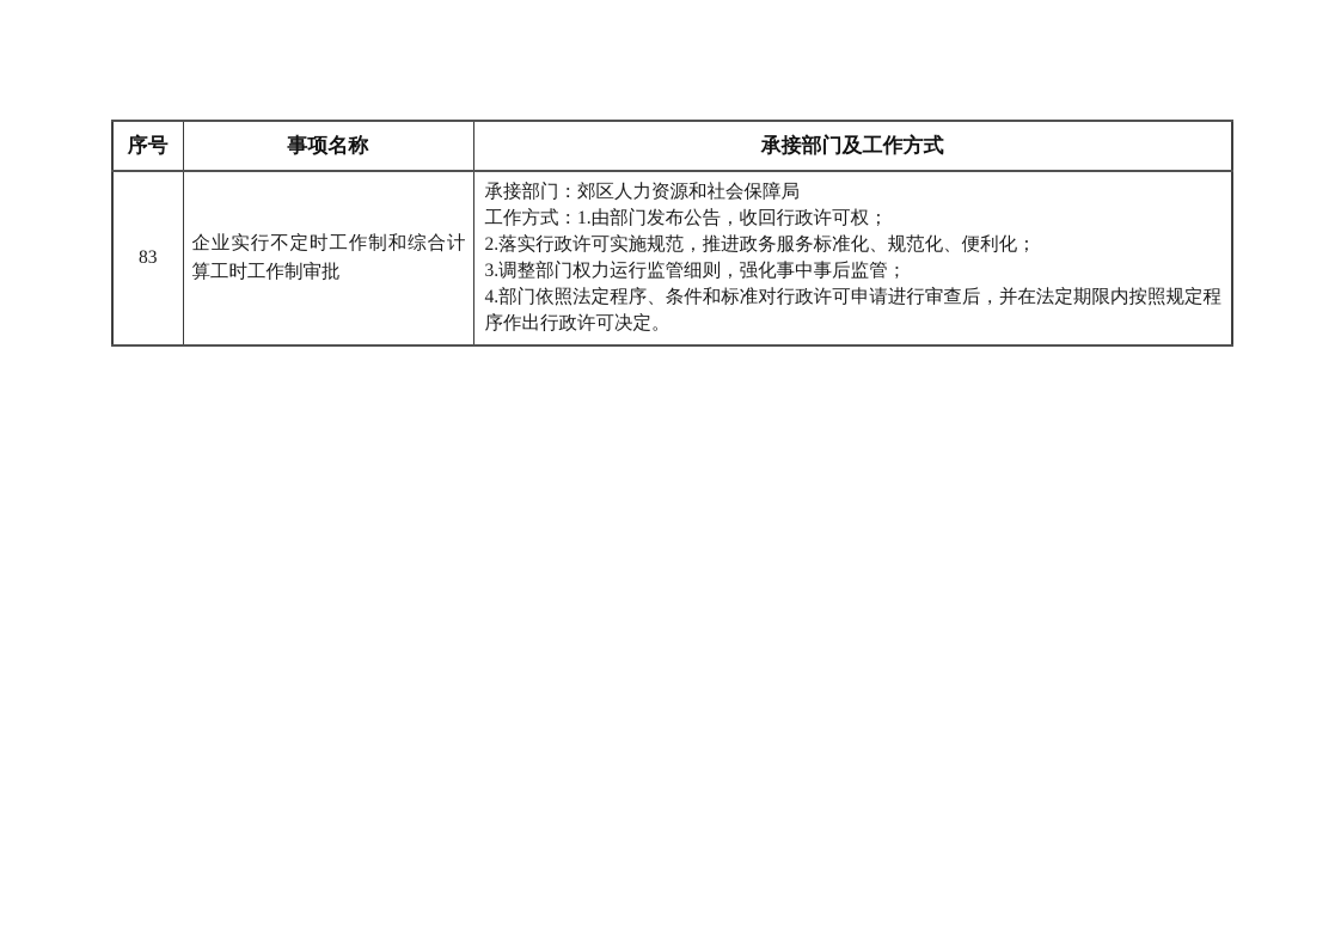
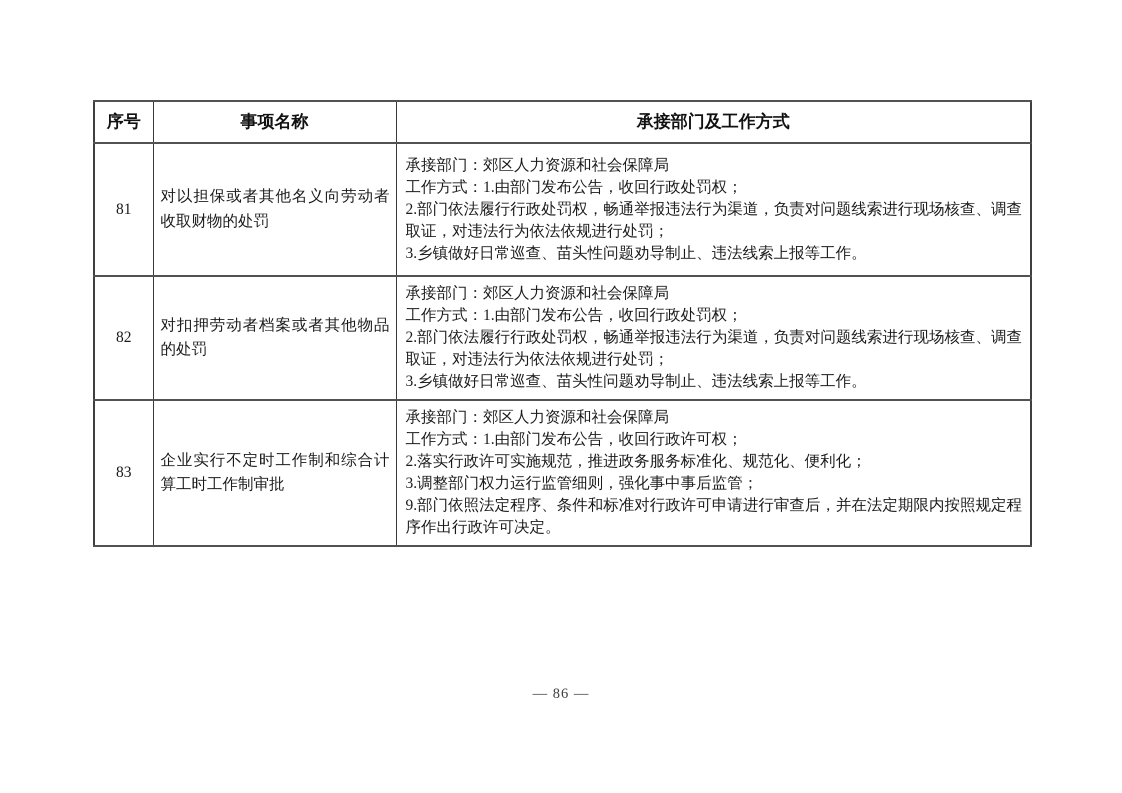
  序号	事项名称	承接部门及工作方式
+ 81	对以担保或者其他名义向劳动者收取财物的处罚	承接部门：郊区人力资源和社会保障局工作方式：1.由部门发布公告，收回行政处罚权；2.部门依法履行行政处罚权，畅通举报违法行为渠道，负责对问题线索进行现场核查、调查取证，对违法行为依法依规进行处罚；3.乡镇做好日常巡查、苗头性问题劝导制止、违法线索上报等工作。
+ 82	对扣押劳动者档案或者其他物品的处罚	承接部门：郊区人力资源和社会保障局工作方式：1.由部门发布公告，收回行政处罚权；2.部门依法履行行政处罚权，畅通举报违法行为渠道，负责对问题线索进行现场核查、调查取证，对违法行为依法依规进行处罚；3.乡镇做好日常巡查、苗头性问题劝导制止、违法线索上报等工作。
- 83	企业实行不定时工作制和综合计算工时工作制审批	承接部门：郊区人力资源和社会保障局工作方式：1.由部门发布公告，收回行政许可权；2.落实行政许可实施规范，推进政务服务标准化、规范化、便利化；3.调整部门权力运行监管细则，强化事中事后监管；4.部门依照法定程序、条件和标准对行政许可申请进行审查后，并在法定期限内按照规定程序作出行政许可决定。
+ 83	企业实行不定时工作制和综合计算工时工作制审批	承接部门：郊区人力资源和社会保障局工作方式：1.由部门发布公告，收回行政许可权；2.落实行政许可实施规范，推进政务服务标准化、规范化、便利化；3.调整部门权力运行监管细则，强化事中事后监管；9.部门依照法定程序、条件和标准对行政许可申请进行审查后，并在法定期限内按照规定程序作出行政许可决定。
+ — 86 —
